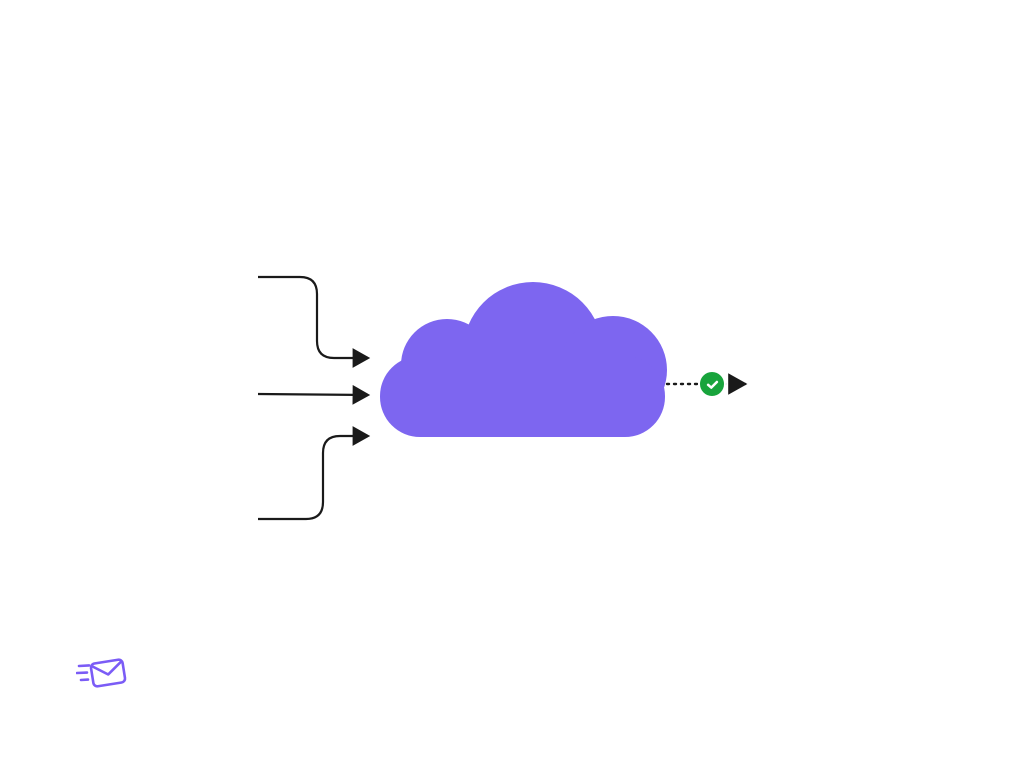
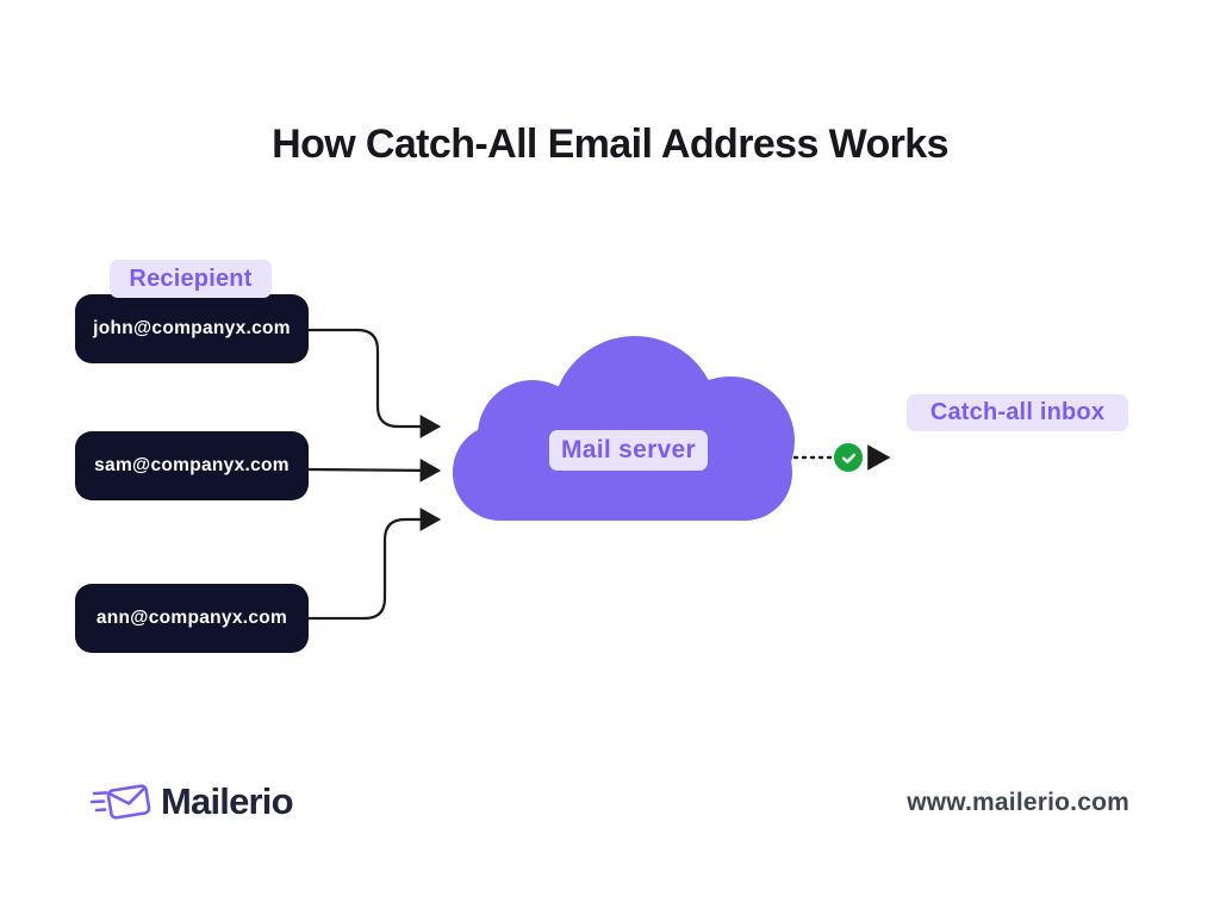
+ How Catch-All Email Address Works
+ Reciepient
+ john@companyx.com
+ sam@companyx.com
+ ann@companyx.com
+ Mail server
+ Catch-all inbox
+ Mailerio
+ www.mailerio.com
